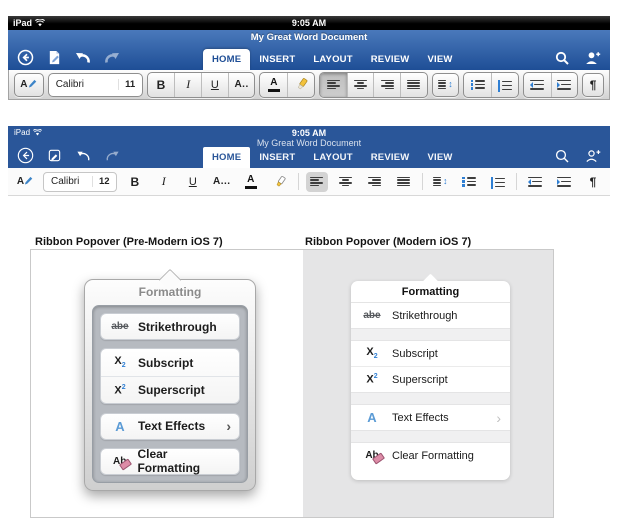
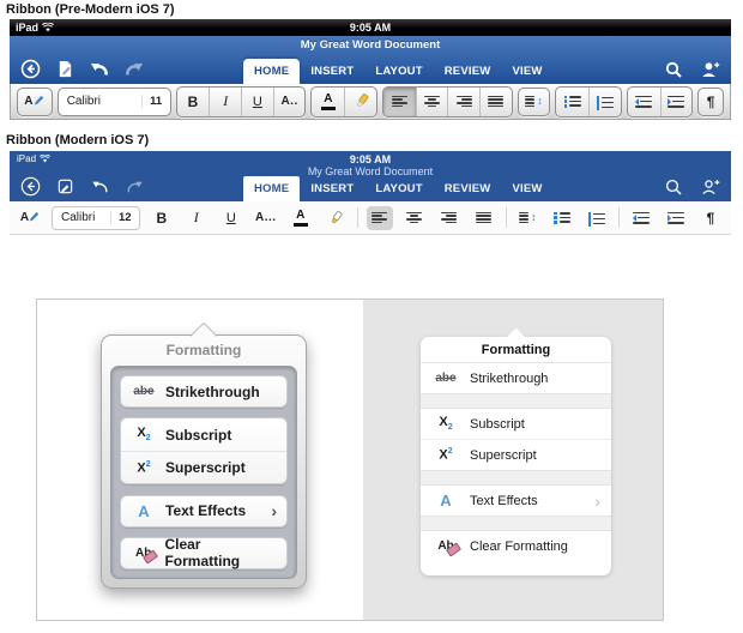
+ Ribbon (Pre-Modern iOS 7)
  iPad
  9:05 AM
  My Great Word Document
  HOME
  INSERT
  LAYOUT
  REVIEW
  VIEW
  A
  Calibri
  11
  B
  I
  U
  A..
  A
  ↕
  ¶
+ Ribbon (Modern iOS 7)
  iPad
  9:05 AM
  My Great Word Document
  HOME
  INSERT
  LAYOUT
  REVIEW
  VIEW
  A
  Calibri
  12
  B
  I
  U
  A...
  A
  ↕
  ¶
- Ribbon Popover (Pre-Modern iOS 7)
- Ribbon Popover (Modern iOS 7)
  Formatting
  abe
  Strikethrough
  Subscript
  Superscript
  A
  Text Effects
  ›
  Ab
  Clear Formatting
  Formatting
  abe
  Strikethrough
  Subscript
  Superscript
  A
  Text Effects
  ›
  Ab
  Clear Formatting
